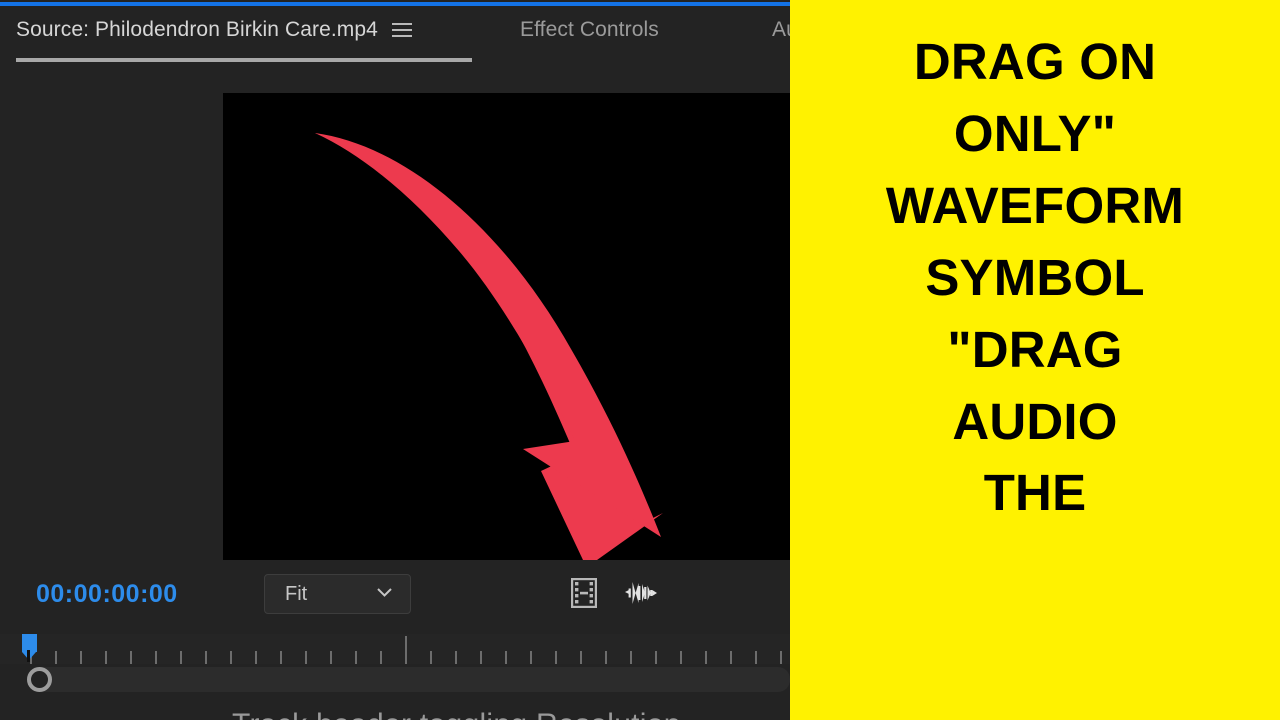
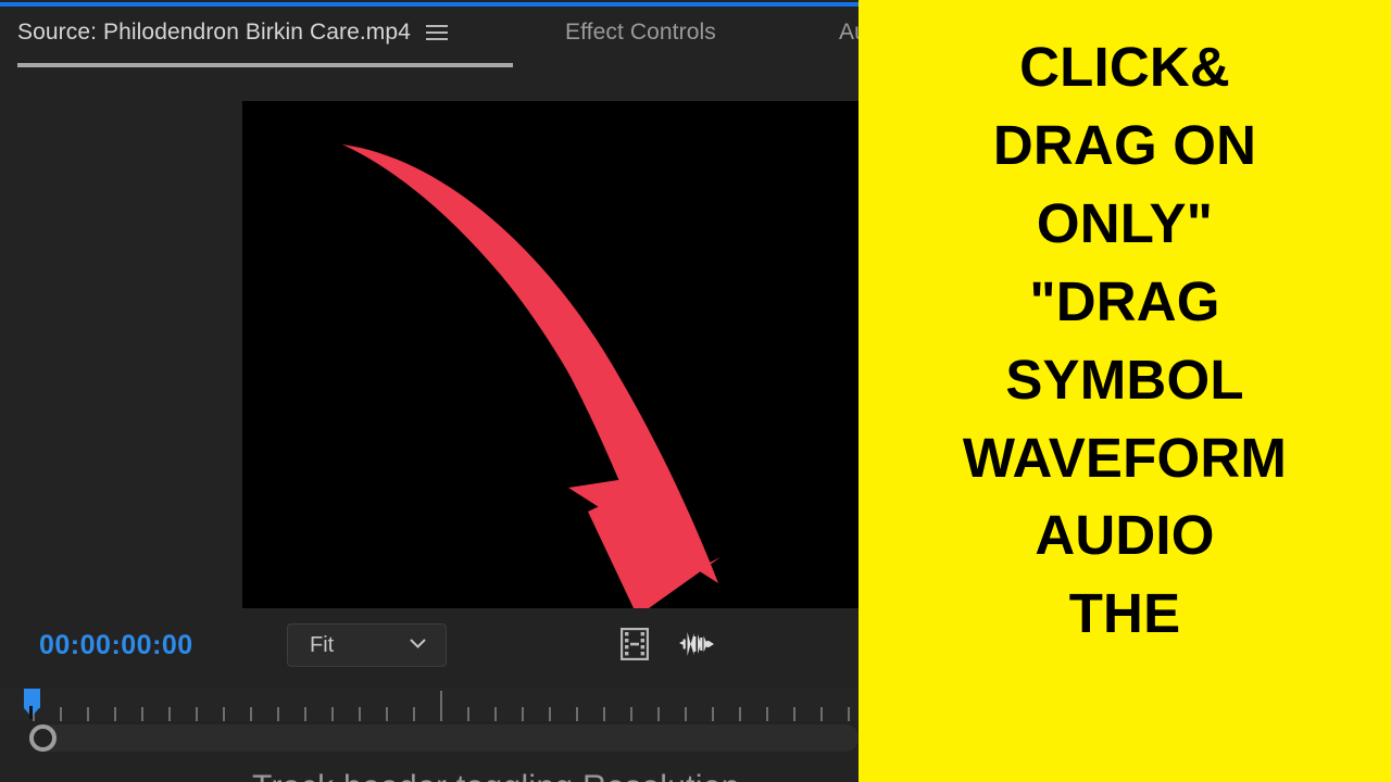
  Source: Philodendron Birkin Care.mp4
  Effect Controls
  00:00:00:00
  Fit
+ CLICK&
  DRAG ON
  ONLY"
- WAVEFORM
+ "DRAG
  SYMBOL
- "DRAG
+ WAVEFORM
  AUDIO
  THE
